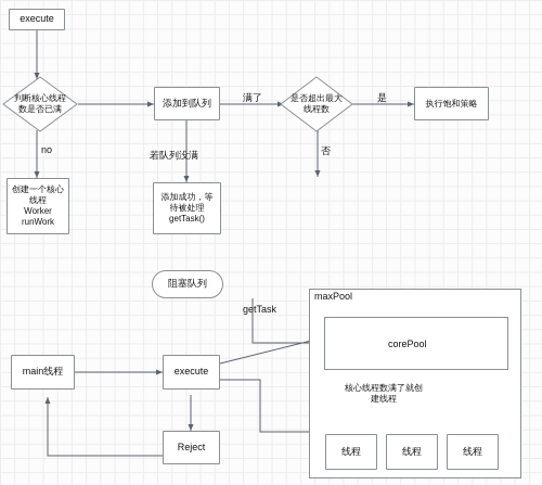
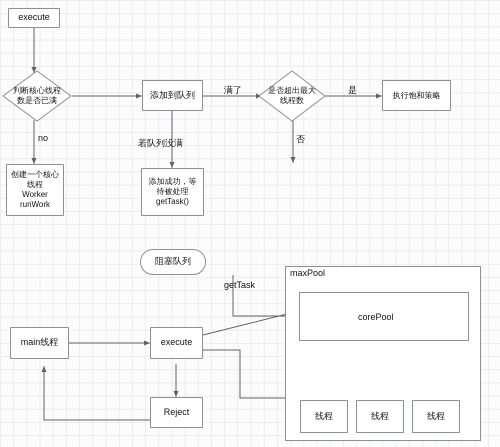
  execute
  判断核心线程
  数是否已满
  no
  创建一个核心
  线程
  Worker
  runWork
  添加到队列
  若队列没满
  添加成功，等
  待被处理
  getTask()
  满了
  是否超出最大
  线程数
  是
  否
  执行饱和策略
  阻塞队列
  getTask
  maxPool
  corePool
- 核心线程数满了就创
- 建线程
  线程
  线程
  线程
  main线程
  execute
  Reject
